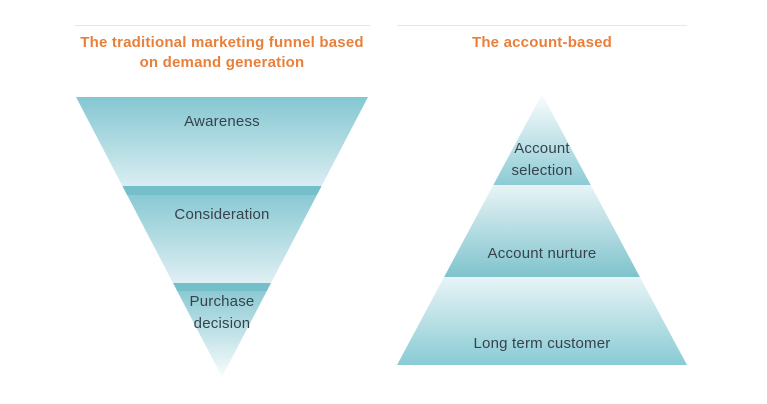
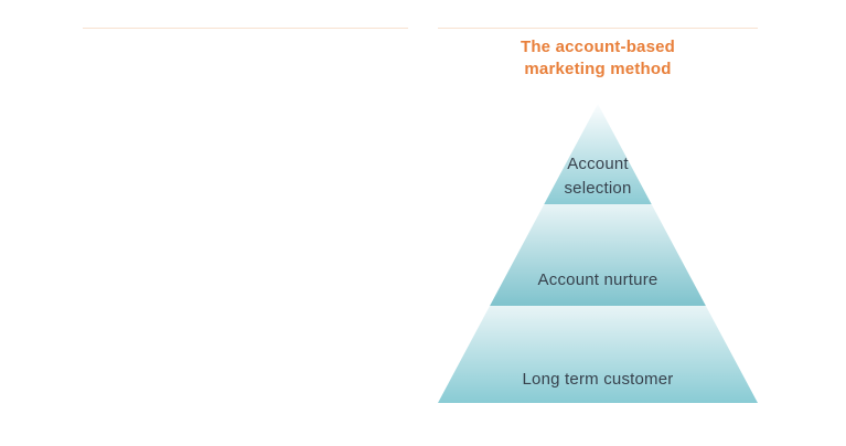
- The traditional marketing funnel based
- on demand generation
- Awareness
- Consideration
- Purchase decision
  The account-based
+ marketing method
  Account selection
  Account nurture
  Long term customer
